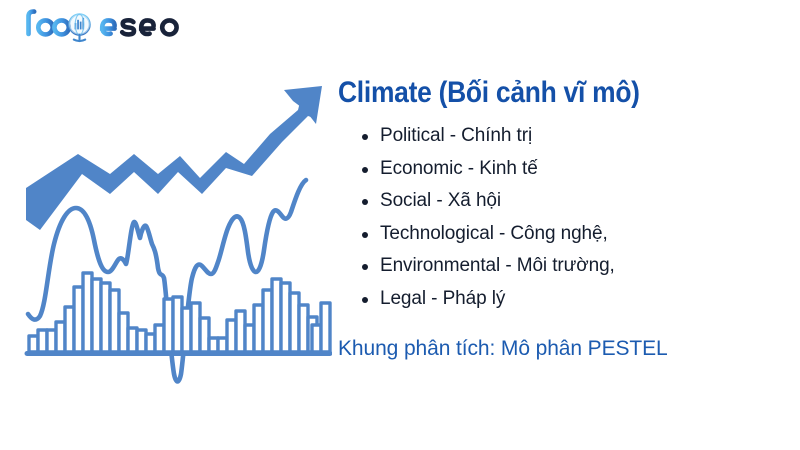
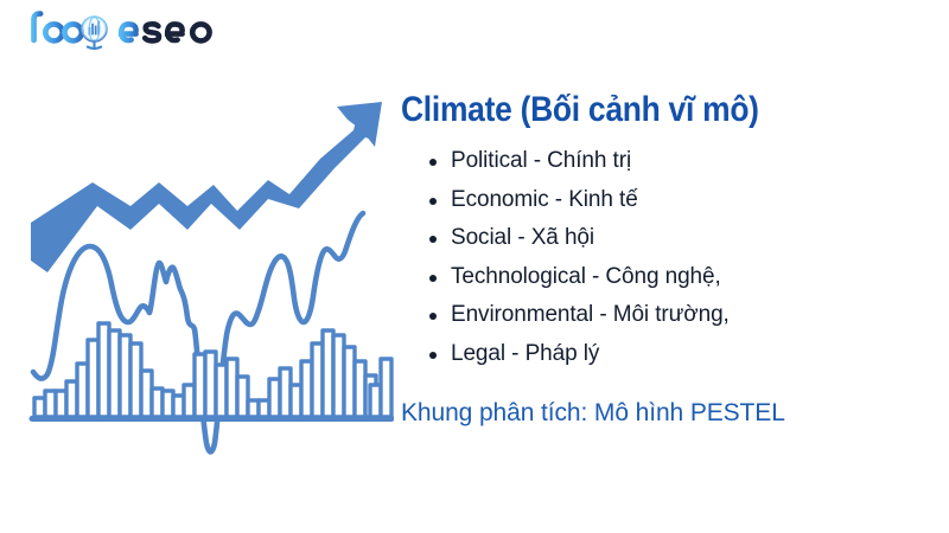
  Climate (Bối cảnh vĩ mô)
  Political - Chính trị
  Economic - Kinh tế
  Social - Xã hội
  Technological - Công nghệ,
  Environmental - Môi trường,
  Legal - Pháp lý
- Khung phân tích: Mô phân PESTEL
+ Khung phân tích: Mô hình PESTEL
